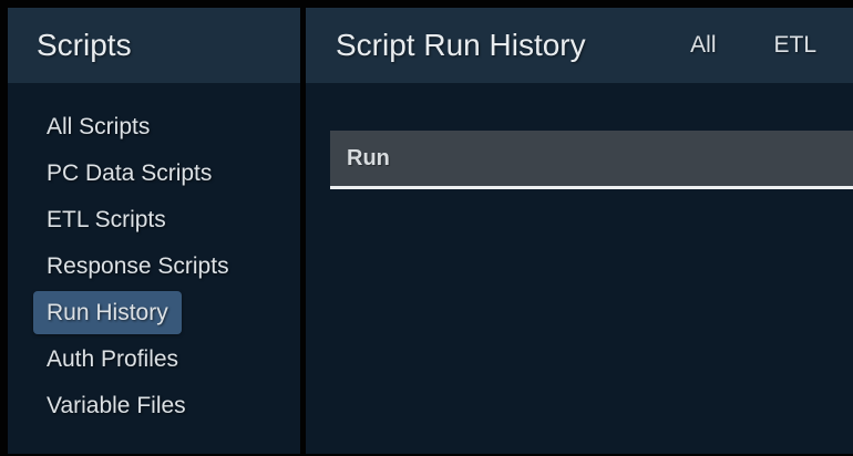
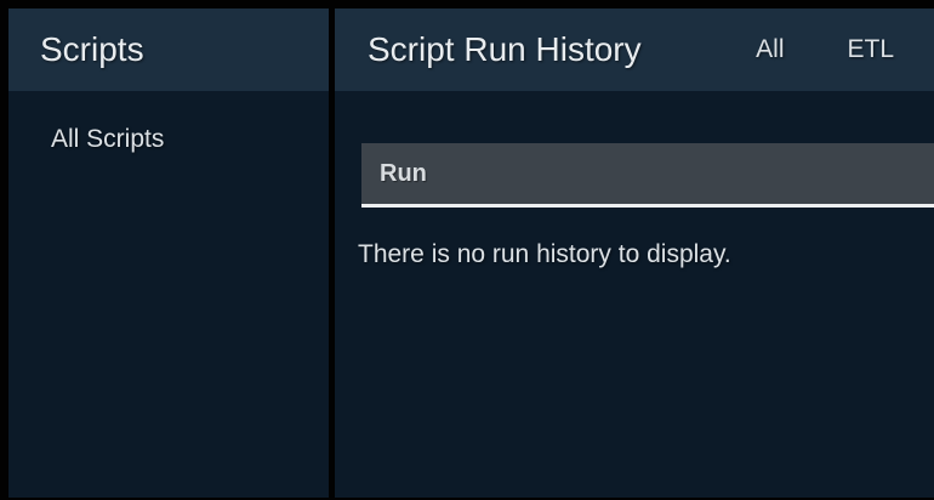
  Scripts
  All Scripts
- PC Data Scripts
- ETL Scripts
- Response Scripts
- Run History
- Auth Profiles
- Variable Files
  Script Run History
  All
  ETL
  Run
+ There is no run history to display.
